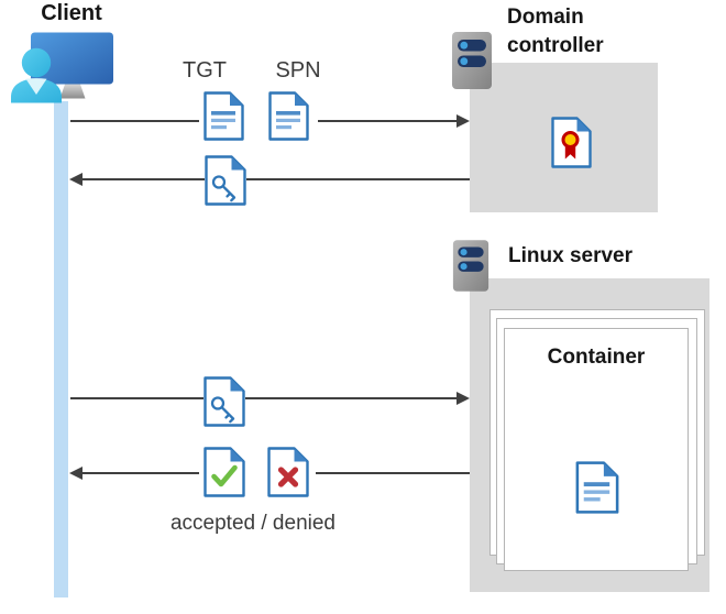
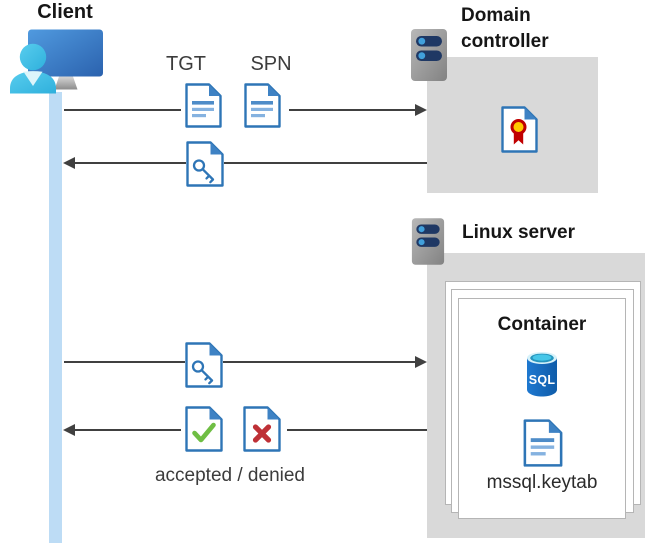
  Client
  Domain controller
  Linux server
  Container
+ SQL
+ mssql.keytab
  TGT
  SPN
  accepted / denied
